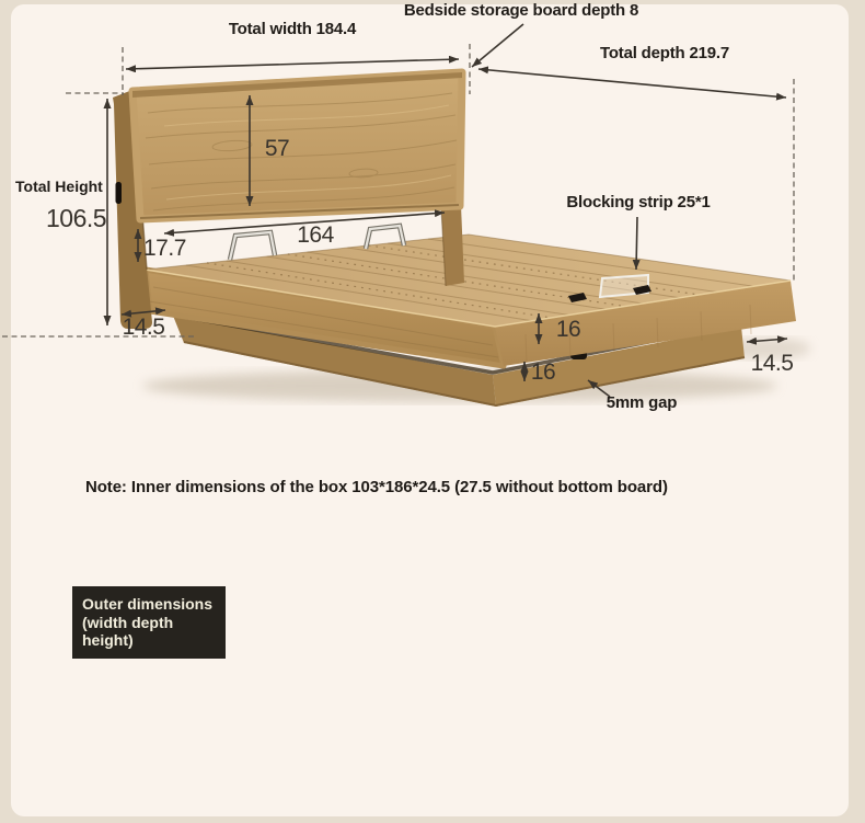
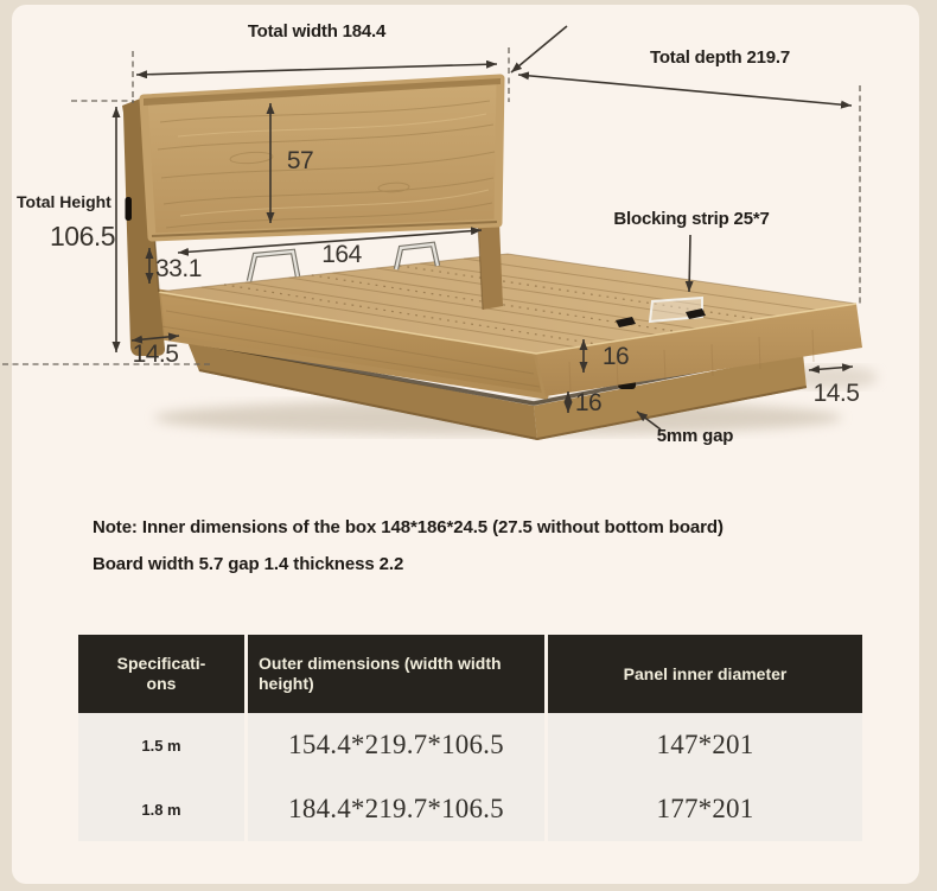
- Bedside storage board depth 8
  Total width 184.4
  Total depth 219.7
- Blocking strip 25*1
+ Blocking strip 25*7
  5mm gap
  Total Height
  106.5
  57
  164
- 17.7
+ 33.1
  14.5
  16
  16
  14.5
- Note: Inner dimensions of the box 103*186*24.5 (27.5 without bottom board)
+ Note: Inner dimensions of the box 148*186*24.5 (27.5 without bottom board)
+ Board width 5.7 gap 1.4 thickness 2.2
+ Specificati-
+ ons
- Outer dimensions (width depth height)
+ Outer dimensions (width width height)
+ Panel inner diameter
+ 1.5 m
+ 154.4*219.7*106.5
+ 147*201
+ 1.8 m
+ 184.4*219.7*106.5
+ 177*201
